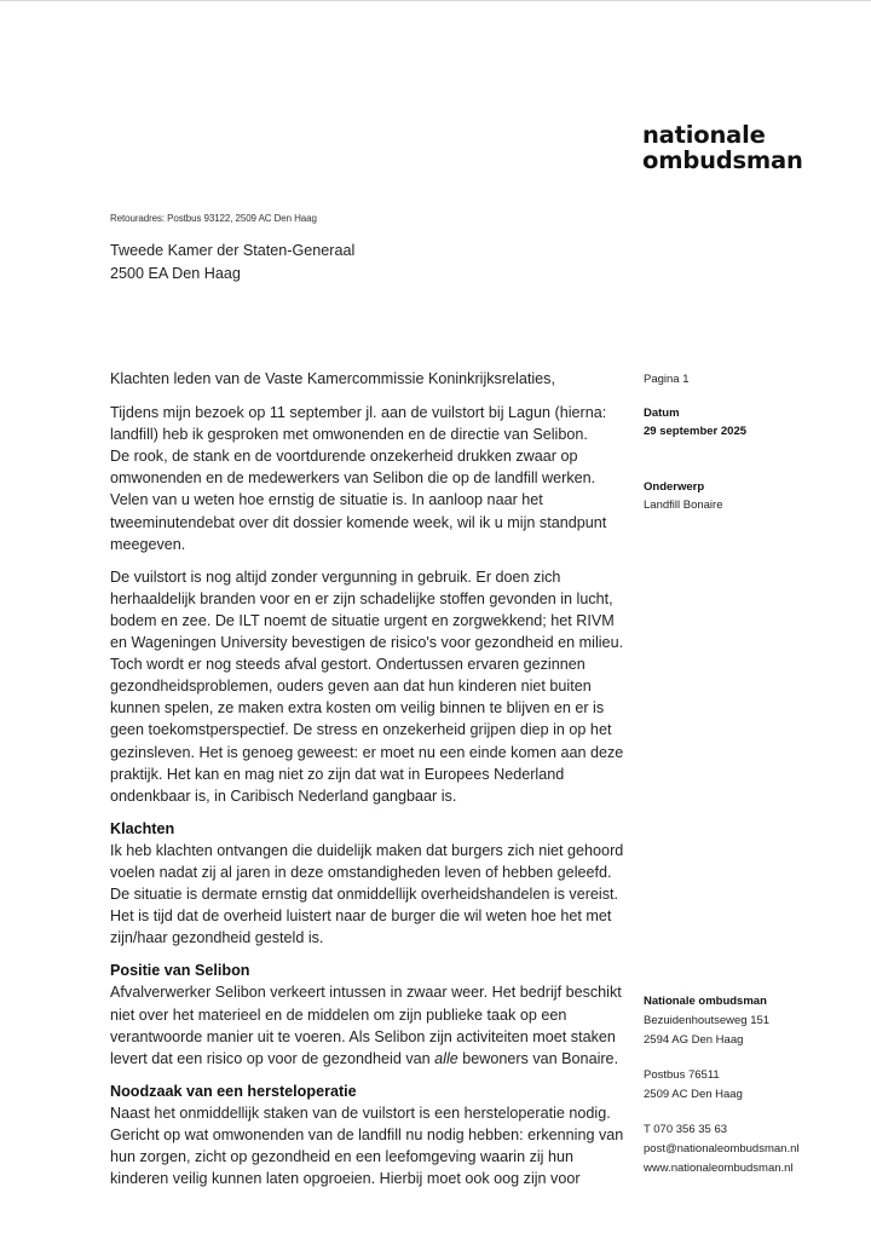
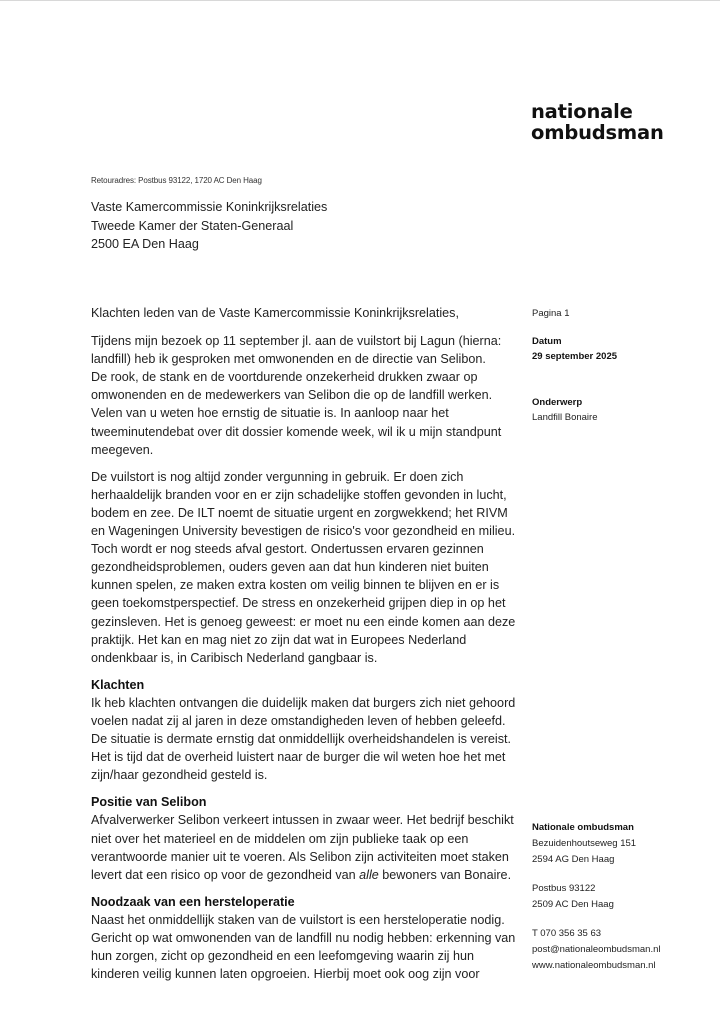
  nationale
  ombudsman
- Retouradres: Postbus 93122, 2509 AC Den Haag
+ Retouradres: Postbus 93122, 1720 AC Den Haag
+ Vaste Kamercommissie Koninkrijksrelaties
  Tweede Kamer der Staten-Generaal
  2500 EA Den Haag
  Klachten leden van de Vaste Kamercommissie Koninkrijksrelaties,
  Tijdens mijn bezoek op 11 september jl. aan de vuilstort bij Lagun (hierna:
  landfill) heb ik gesproken met omwonenden en de directie van Selibon.
  De rook, de stank en de voortdurende onzekerheid drukken zwaar op
  omwonenden en de medewerkers van Selibon die op de landfill werken.
  Velen van u weten hoe ernstig de situatie is. In aanloop naar het
  tweeminutendebat over dit dossier komende week, wil ik u mijn standpunt
  meegeven.
  De vuilstort is nog altijd zonder vergunning in gebruik. Er doen zich
  herhaaldelijk branden voor en er zijn schadelijke stoffen gevonden in lucht,
  bodem en zee. De ILT noemt de situatie urgent en zorgwekkend; het RIVM
  en Wageningen University bevestigen de risico's voor gezondheid en milieu.
  Toch wordt er nog steeds afval gestort. Ondertussen ervaren gezinnen
  gezondheidsproblemen, ouders geven aan dat hun kinderen niet buiten
  kunnen spelen, ze maken extra kosten om veilig binnen te blijven en er is
  geen toekomstperspectief. De stress en onzekerheid grijpen diep in op het
  gezinsleven. Het is genoeg geweest: er moet nu een einde komen aan deze
  praktijk. Het kan en mag niet zo zijn dat wat in Europees Nederland
  ondenkbaar is, in Caribisch Nederland gangbaar is.
  Klachten
  Ik heb klachten ontvangen die duidelijk maken dat burgers zich niet gehoord
  voelen nadat zij al jaren in deze omstandigheden leven of hebben geleefd.
  De situatie is dermate ernstig dat onmiddellijk overheidshandelen is vereist.
  Het is tijd dat de overheid luistert naar de burger die wil weten hoe het met
  zijn/haar gezondheid gesteld is.
  Positie van Selibon
  Afvalverwerker Selibon verkeert intussen in zwaar weer. Het bedrijf beschikt
  niet over het materieel en de middelen om zijn publieke taak op een
  verantwoorde manier uit te voeren. Als Selibon zijn activiteiten moet staken
  levert dat een risico op voor de gezondheid van alle bewoners van Bonaire.
  Noodzaak van een hersteloperatie
  Naast het onmiddellijk staken van de vuilstort is een hersteloperatie nodig.
  Gericht op wat omwonenden van de landfill nu nodig hebben: erkenning van
  hun zorgen, zicht op gezondheid en een leefomgeving waarin zij hun
  kinderen veilig kunnen laten opgroeien. Hierbij moet ook oog zijn voor
  Pagina 1
  Datum
  29 september 2025
  Onderwerp
  Landfill Bonaire
  Nationale ombudsman
  Bezuidenhoutseweg 151
  2594 AG Den Haag
- Postbus 76511
+ Postbus 93122
  2509 AC Den Haag
  T 070 356 35 63
  post@nationaleombudsman.nl
  www.nationaleombudsman.nl
